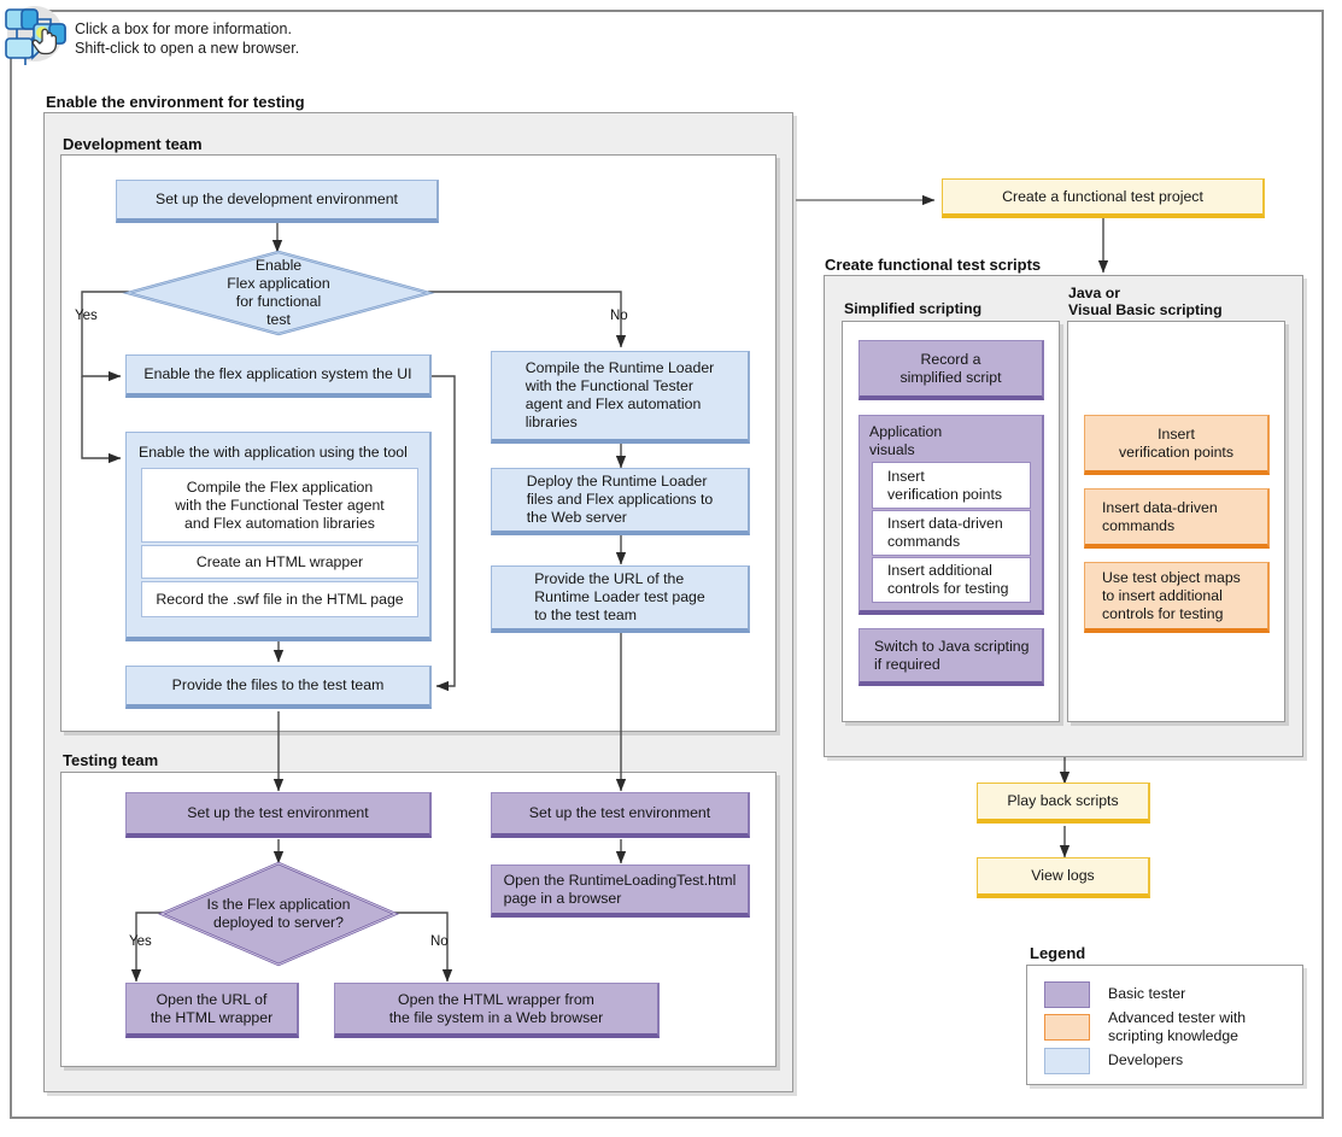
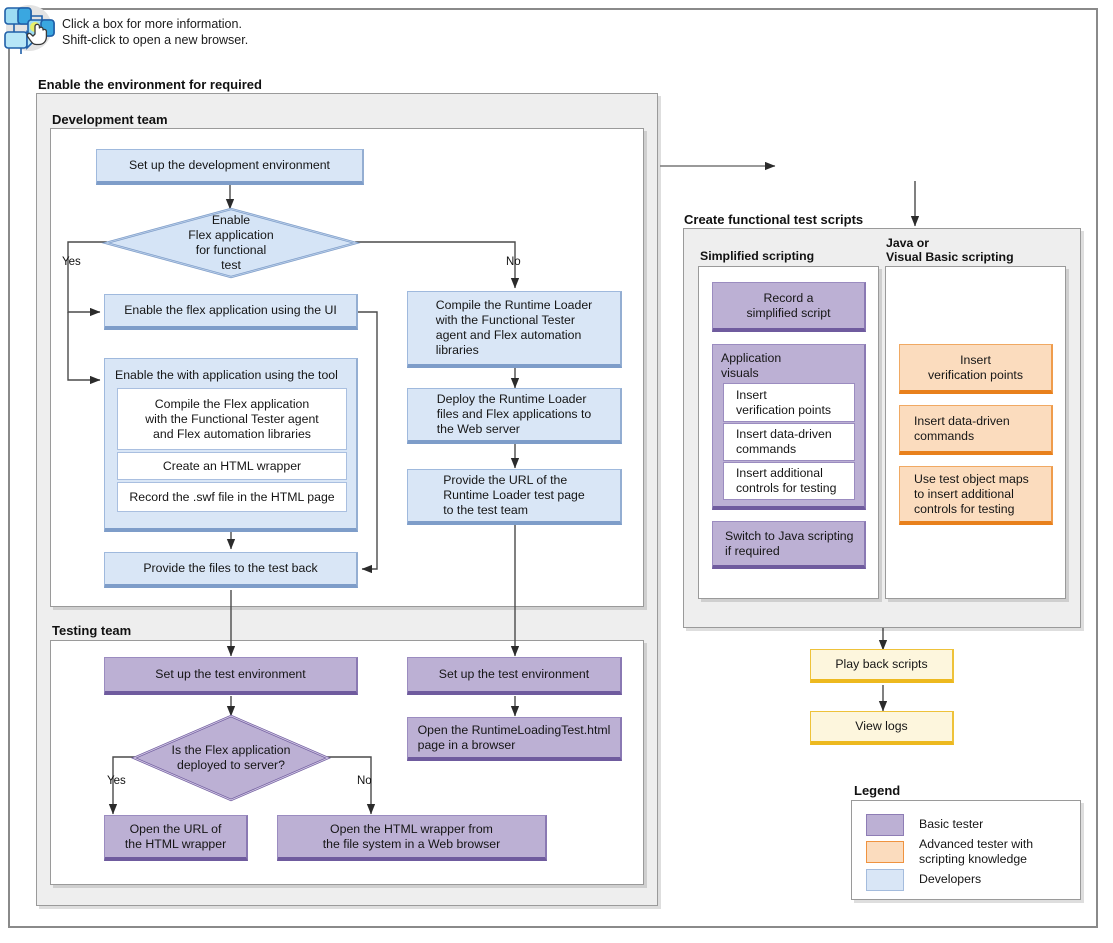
  Click a box for more information.
  Shift-click to open a new browser.
- Enable the environment for testing
+ Enable the environment for required
  Development team
  Testing team
  Set up the development environment
  Enable
  Flex application
  for functional
  test
  Yes
  No
- Enable the flex application system the UI
+ Enable the flex application using the UI
  Enable the with application using the tool
  Compile the Flex application
  with the Functional Tester agent
  and Flex automation libraries
  Create an HTML wrapper
  Record the .swf file in the HTML page
- Provide the files to the test team
+ Provide the files to the test back
  Compile the Runtime Loader
  with the Functional Tester
  agent and Flex automation
  libraries
  Deploy the Runtime Loader
  files and Flex applications to
  the Web server
  Provide the URL of the
  Runtime Loader test page
  to the test team
  Set up the test environment
  Set up the test environment
  Is the Flex application
  deployed to server?
  Yes
  No
  Open the URL of
  the HTML wrapper
  Open the HTML wrapper from
  the file system in a Web browser
  Open the RuntimeLoadingTest.html
  page in a browser
- Create a functional test project
  Create functional test scripts
  Simplified scripting
  Java or
  Visual Basic scripting
  Record a
  simplified script
  Application
  visuals
  Insert
  verification points
  Insert data-driven
  commands
  Insert additional
  controls for testing
  Switch to Java scripting
  if required
  Insert
  verification points
  Insert data-driven
  commands
  Use test object maps
  to insert additional
  controls for testing
  Play back scripts
  View logs
  Legend
  Basic tester
  Advanced tester with
  scripting knowledge
  Developers
